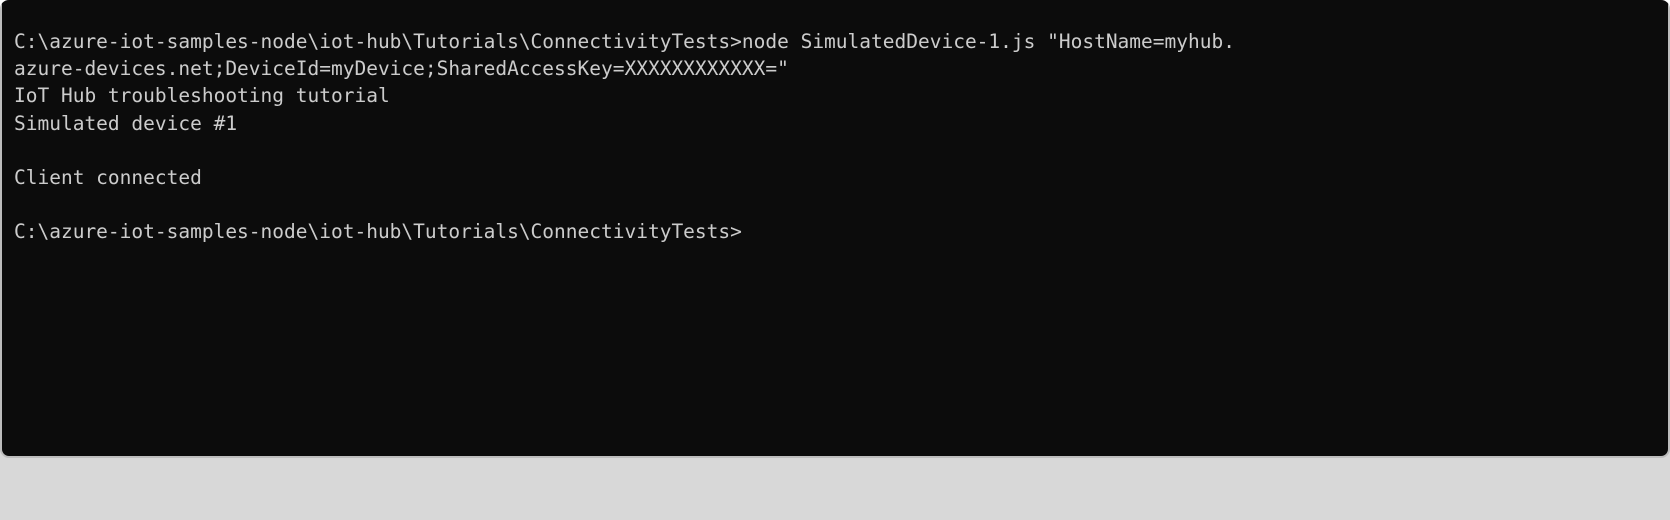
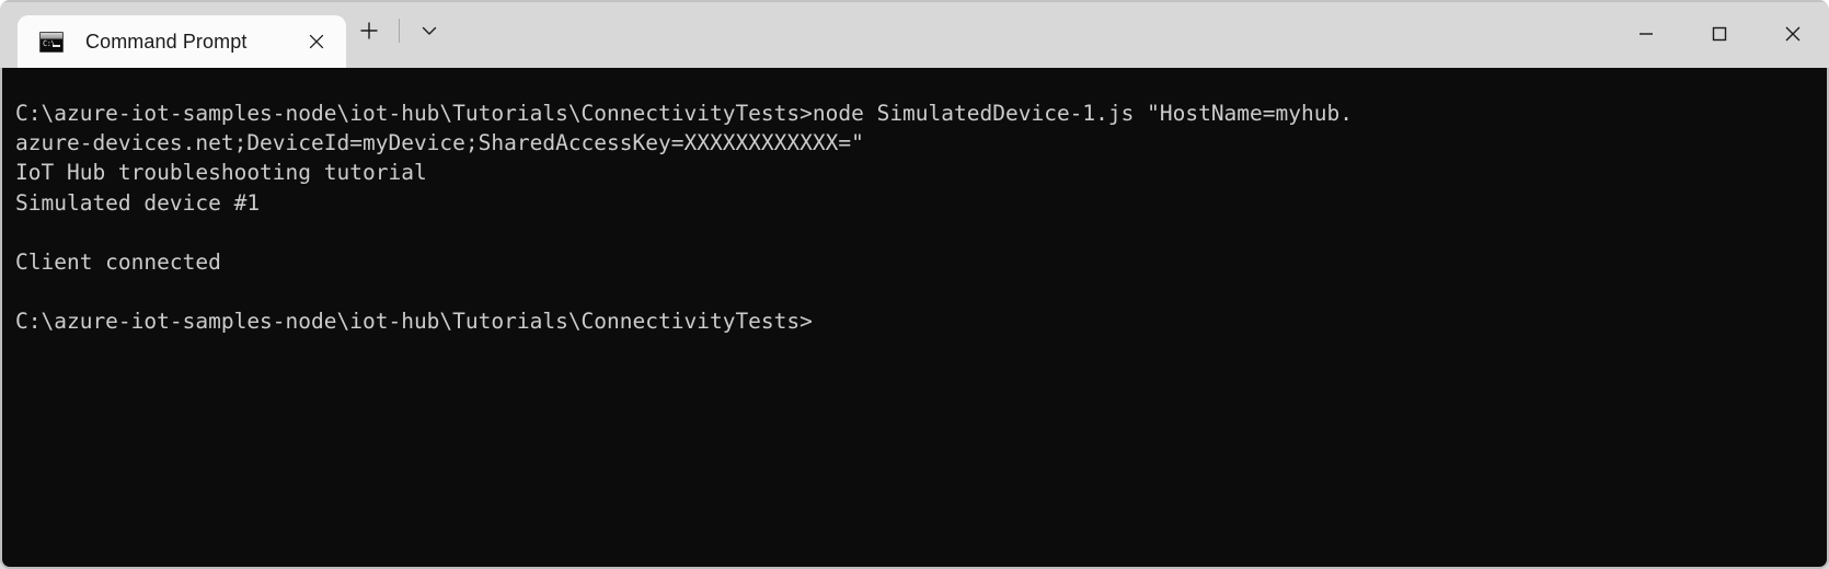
+ C:\
+ Command Prompt
  C:\azure-iot-samples-node\iot-hub\Tutorials\ConnectivityTests>node SimulatedDevice-1.js "HostName=myhub.
  azure-devices.net;DeviceId=myDevice;SharedAccessKey=XXXXXXXXXXXX="
  IoT Hub troubleshooting tutorial
  Simulated device #1
  Client connected
  C:\azure-iot-samples-node\iot-hub\Tutorials\ConnectivityTests>
